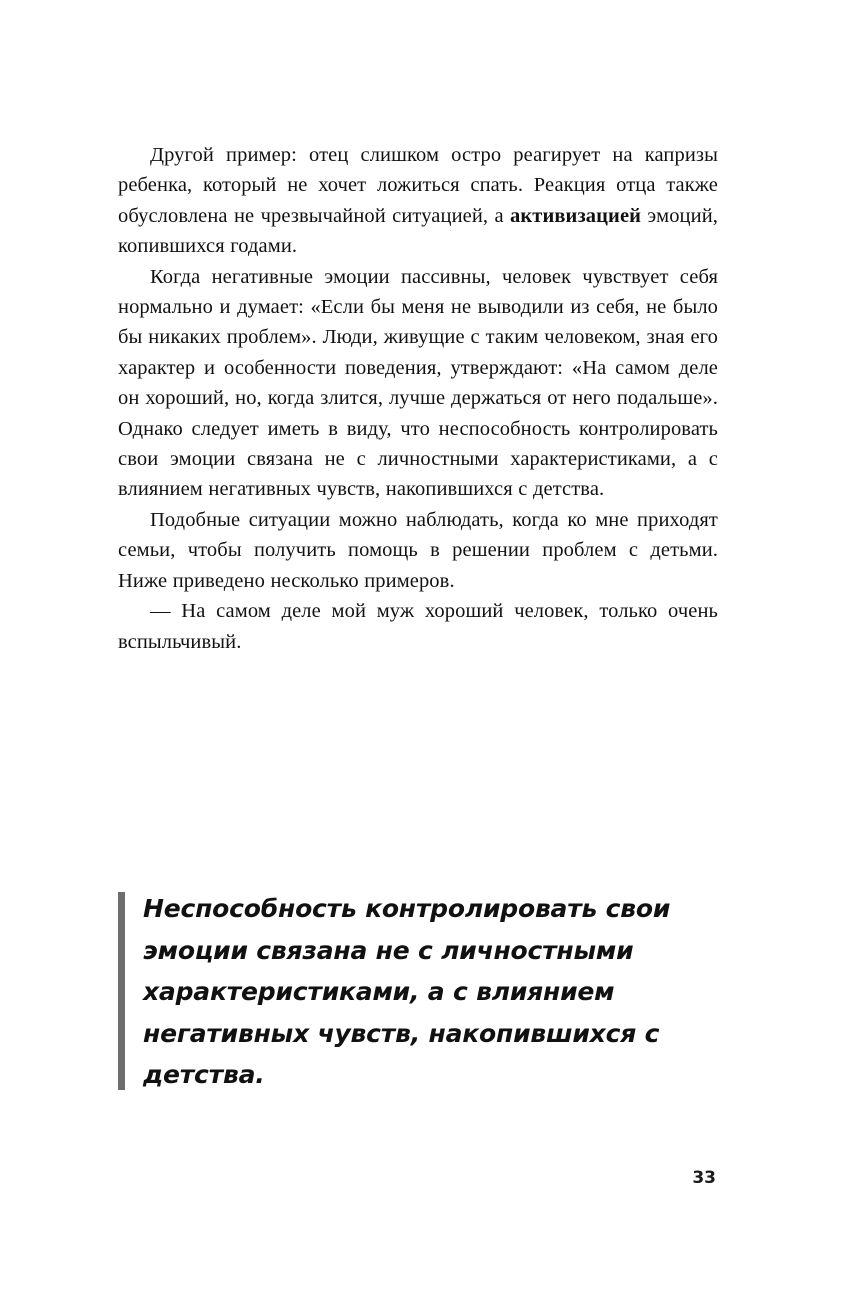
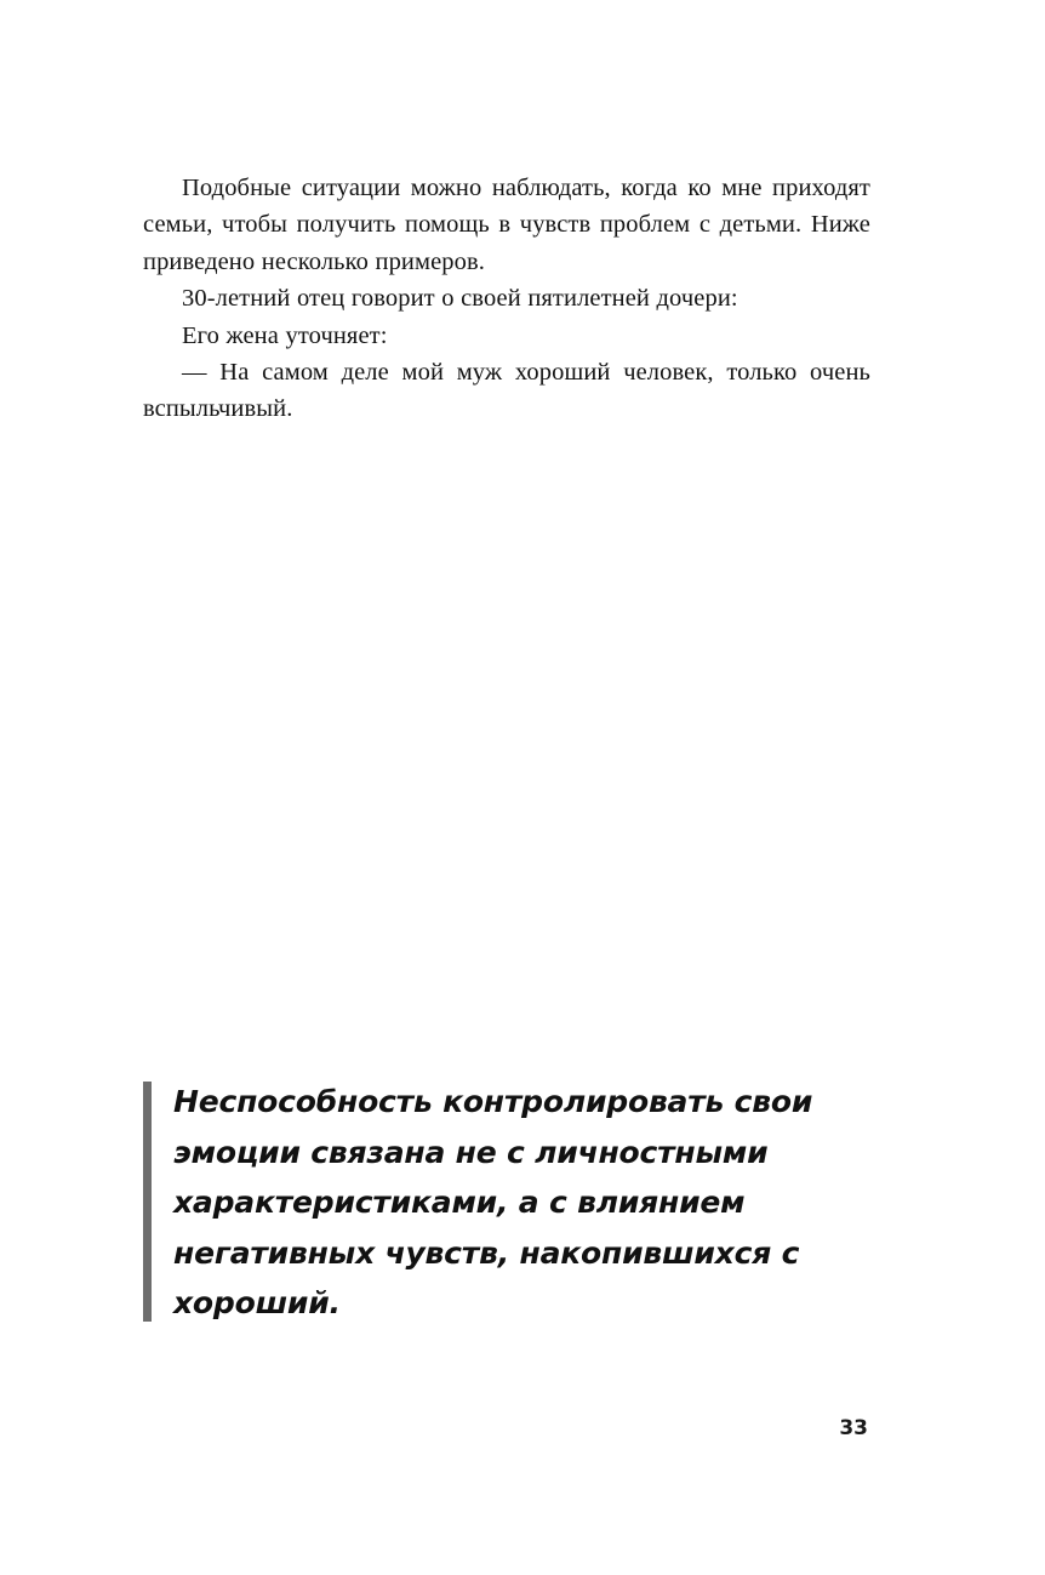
- Другой пример: отец слишком остро реагирует на капризы ребенка, который не хочет ложиться спать. Реакция отца также обусловлена не чрезвычайной ситуацией, а активизацией эмоций, копившихся годами.
- Когда негативные эмоции пассивны, человек чувствует себя нормально и думает: «Если бы меня не выводили из себя, не было бы никаких проблем». Люди, живущие с таким человеком, зная его характер и особенности поведения, утверждают: «На самом деле он хороший, но, когда злится, лучше держаться от него подальше». Однако следует иметь в виду, что неспособность контролировать свои эмоции связана не с личностными характеристиками, а с влиянием негативных чувств, накопившихся с детства.
- Подобные ситуации можно наблюдать, когда ко мне приходят семьи, чтобы получить помощь в решении проблем с детьми. Ниже приведено несколько примеров.
+ Подобные ситуации можно наблюдать, когда ко мне приходят семьи, чтобы получить помощь в чувств проблем с детьми. Ниже приведено несколько примеров.
+ 30-летний отец говорит о своей пятилетней дочери:
+ Его жена уточняет:
  — На самом деле мой муж хороший человек, только очень вспыльчивый.
- Неспособность контролировать свои эмоции связана не с личностными характеристиками, а с влиянием негативных чувств, накопившихся с детства.
+ Неспособность контролировать свои эмоции связана не с личностными характеристиками, а с влиянием негативных чувств, накопившихся с хороший.
  33
